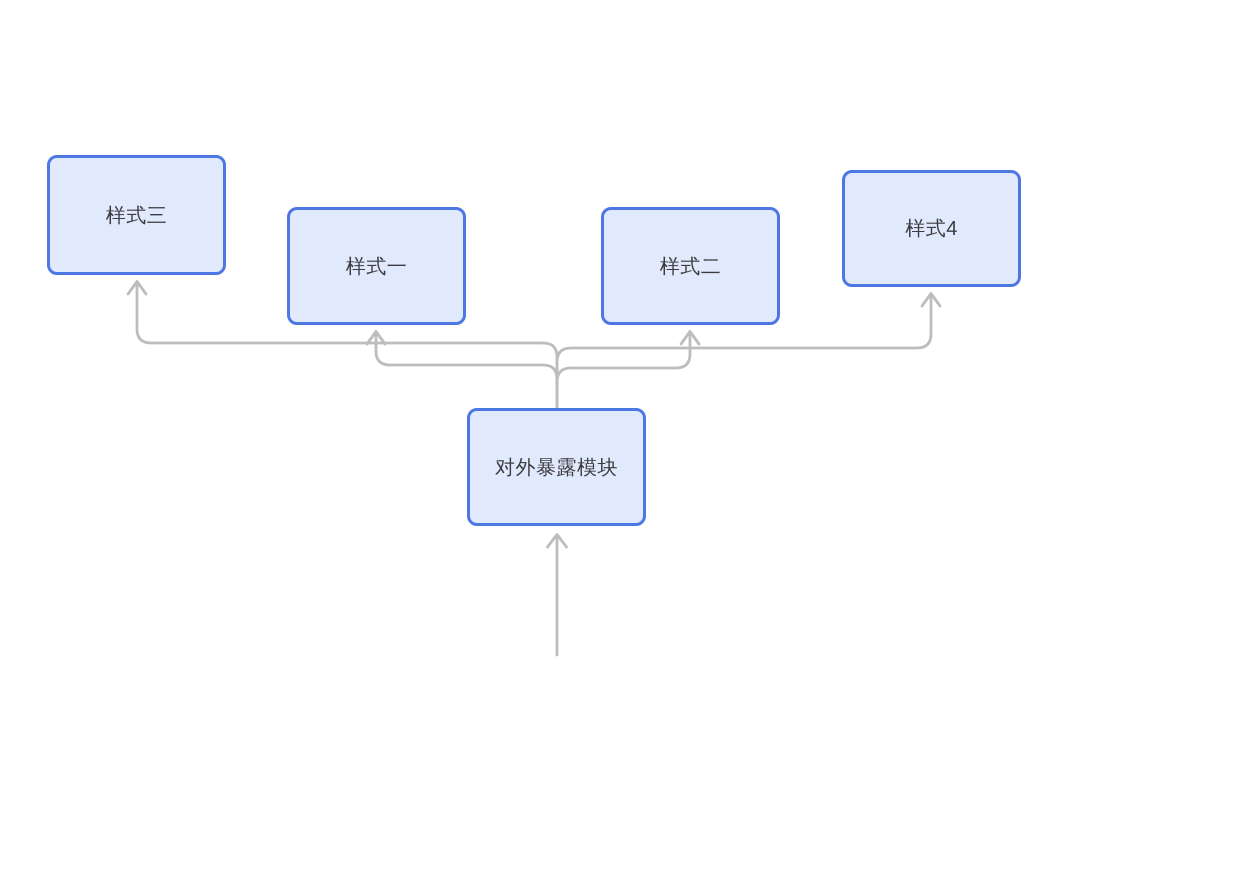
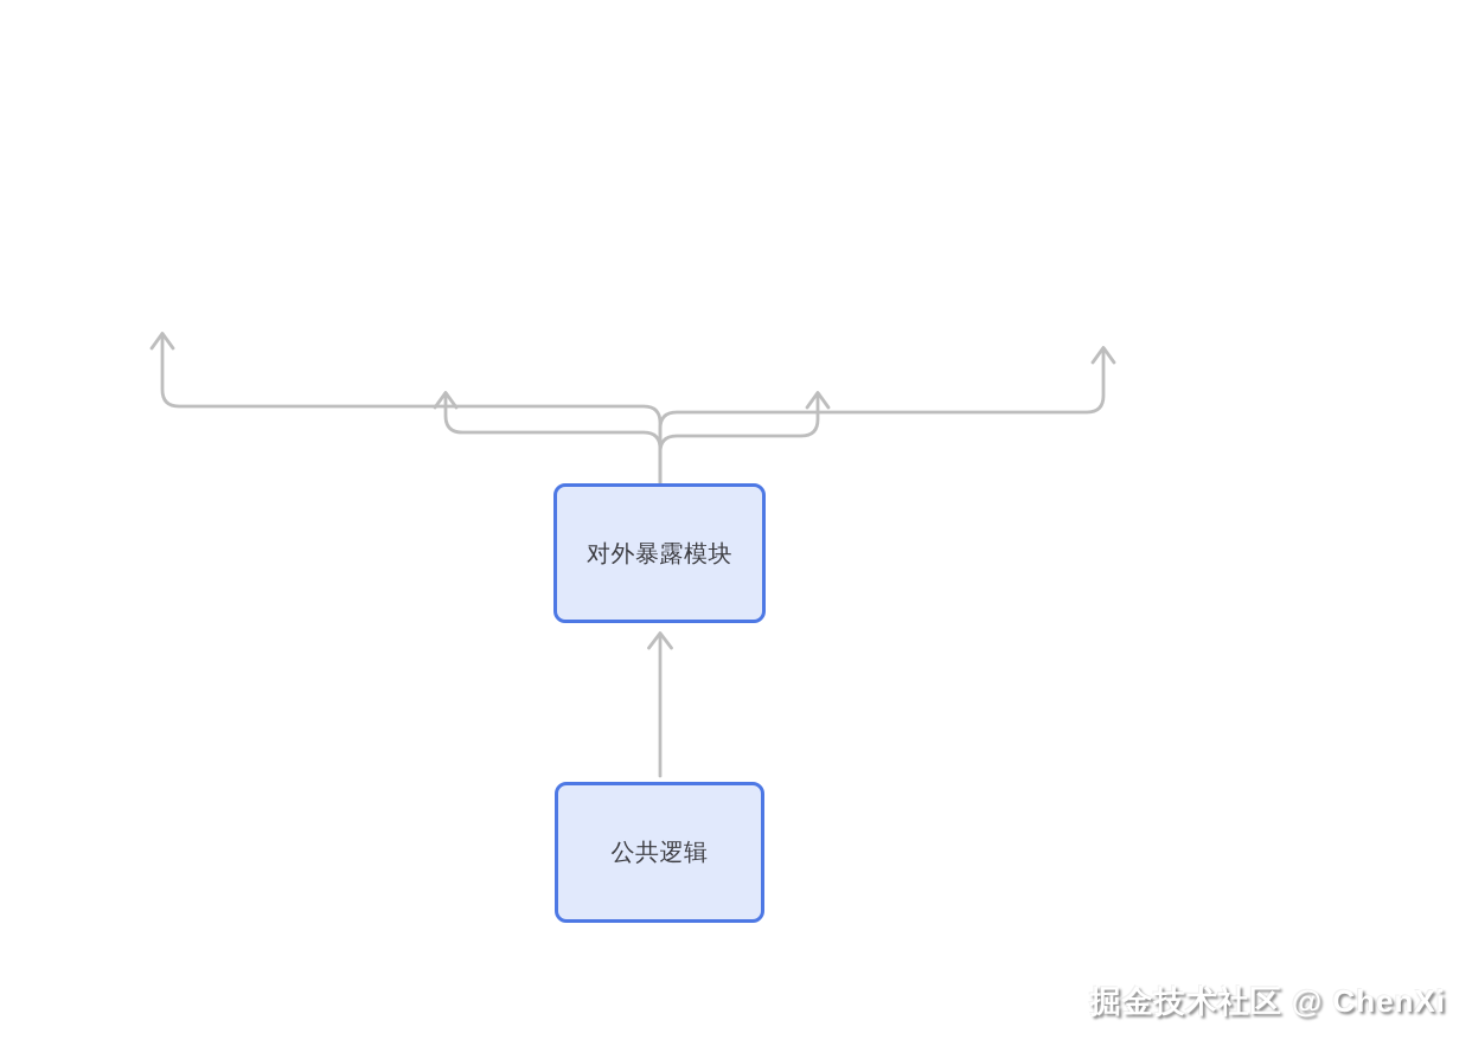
- 样式三
- 样式一
- 样式二
- 样式4
  对外暴露模块
+ 公共逻辑
+ 掘金技术社区 @ ChenXi
